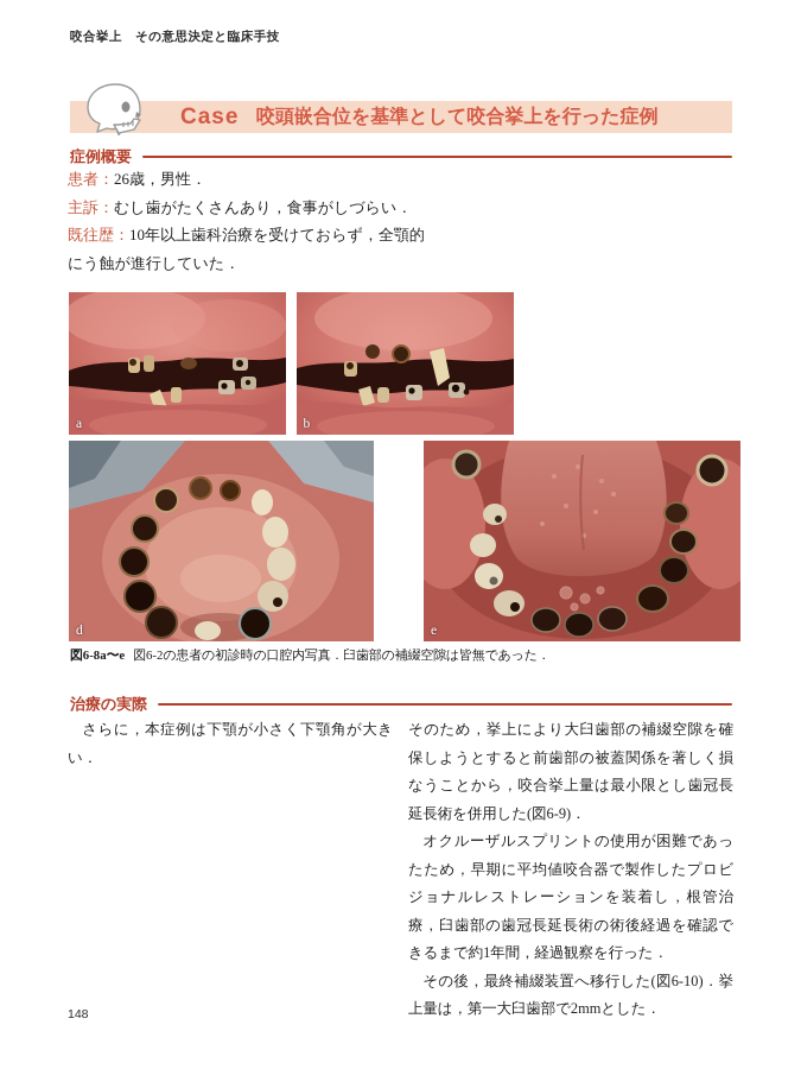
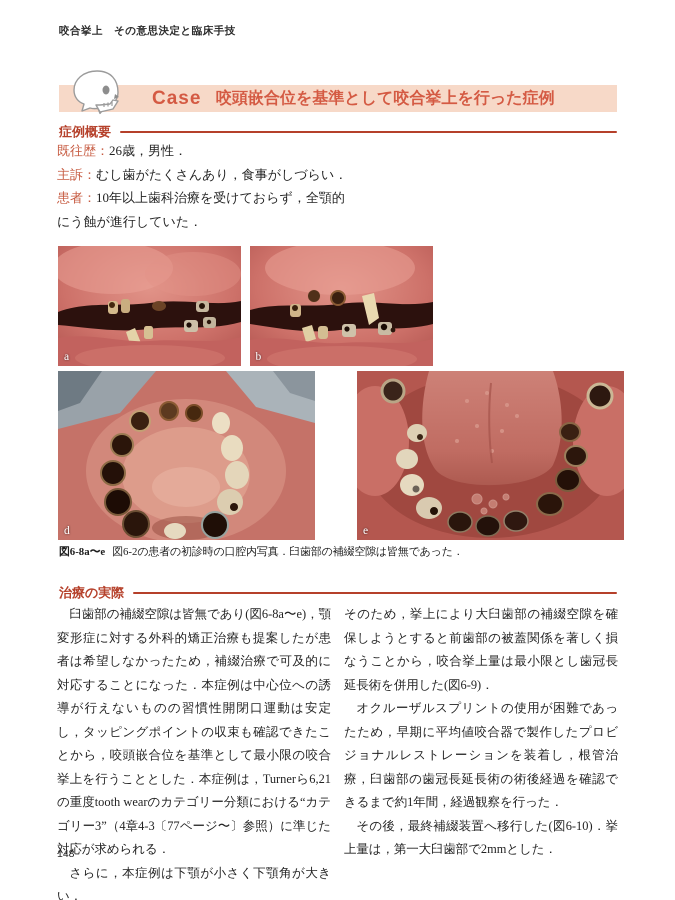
  咬合挙上 その意思決定と臨床手技
  Case
  咬頭嵌合位を基準として咬合挙上を行った症例
  症例概要
- 患者：26歳，男性．
+ 既往歴：26歳，男性．
  主訴：むし歯がたくさんあり，食事がしづらい．
- 既往歴：10年以上歯科治療を受けておらず，全顎的
+ 患者：10年以上歯科治療を受けておらず，全顎的
  にう蝕が進行していた．
  a
  b
  d
  e
  図6-8a〜e 図6-2の患者の初診時の口腔内写真．臼歯部の補綴空隙は皆無であった．
  治療の実際
+ 臼歯部の補綴空隙は皆無であり(図6-8a〜e)，顎変形症に対する外科的矯正治療も提案したが患者は希望しなかったため，補綴治療で可及的に対応することになった．本症例は中心位への誘導が行えないものの習慣性開閉口運動は安定し，タッピングポイントの収束も確認できたことから，咬頭嵌合位を基準として最小限の咬合挙上を行うこととした．本症例は，Turnerら6,21の重度tooth wearのカテゴリー分類における“カテゴリー3”（4章4-3〔77ページ〜〕参照）に準じた対応が求められる．
  さらに，本症例は下顎が小さく下顎角が大きい．
  そのため，挙上により大臼歯部の補綴空隙を確保しようとすると前歯部の被蓋関係を著しく損なうことから，咬合挙上量は最小限とし歯冠長延長術を併用した(図6-9)．
  オクルーザルスプリントの使用が困難であったため，早期に平均値咬合器で製作したプロビジョナルレストレーションを装着し，根管治療，臼歯部の歯冠長延長術の術後経過を確認できるまで約1年間，経過観察を行った．
  その後，最終補綴装置へ移行した(図6-10)．挙上量は，第一大臼歯部で2mmとした．
  148
